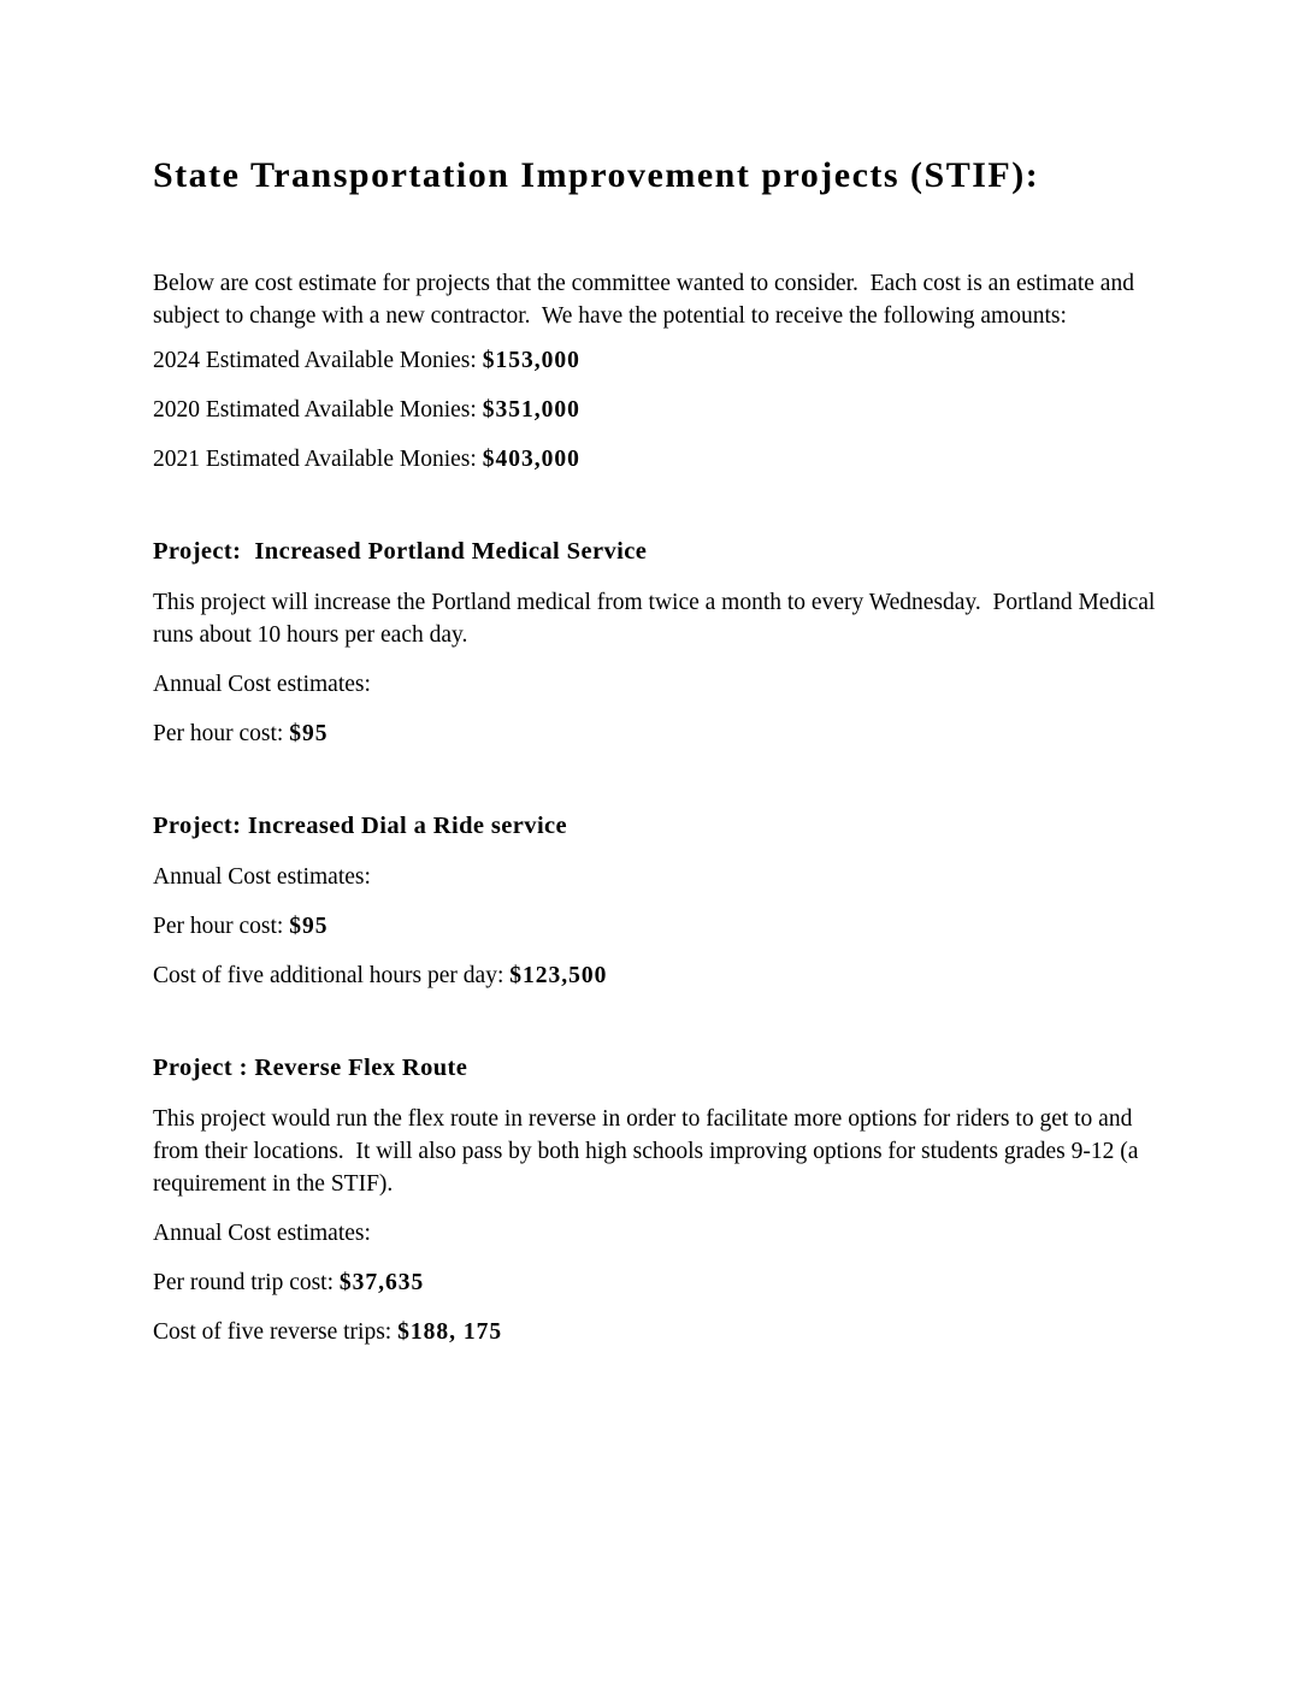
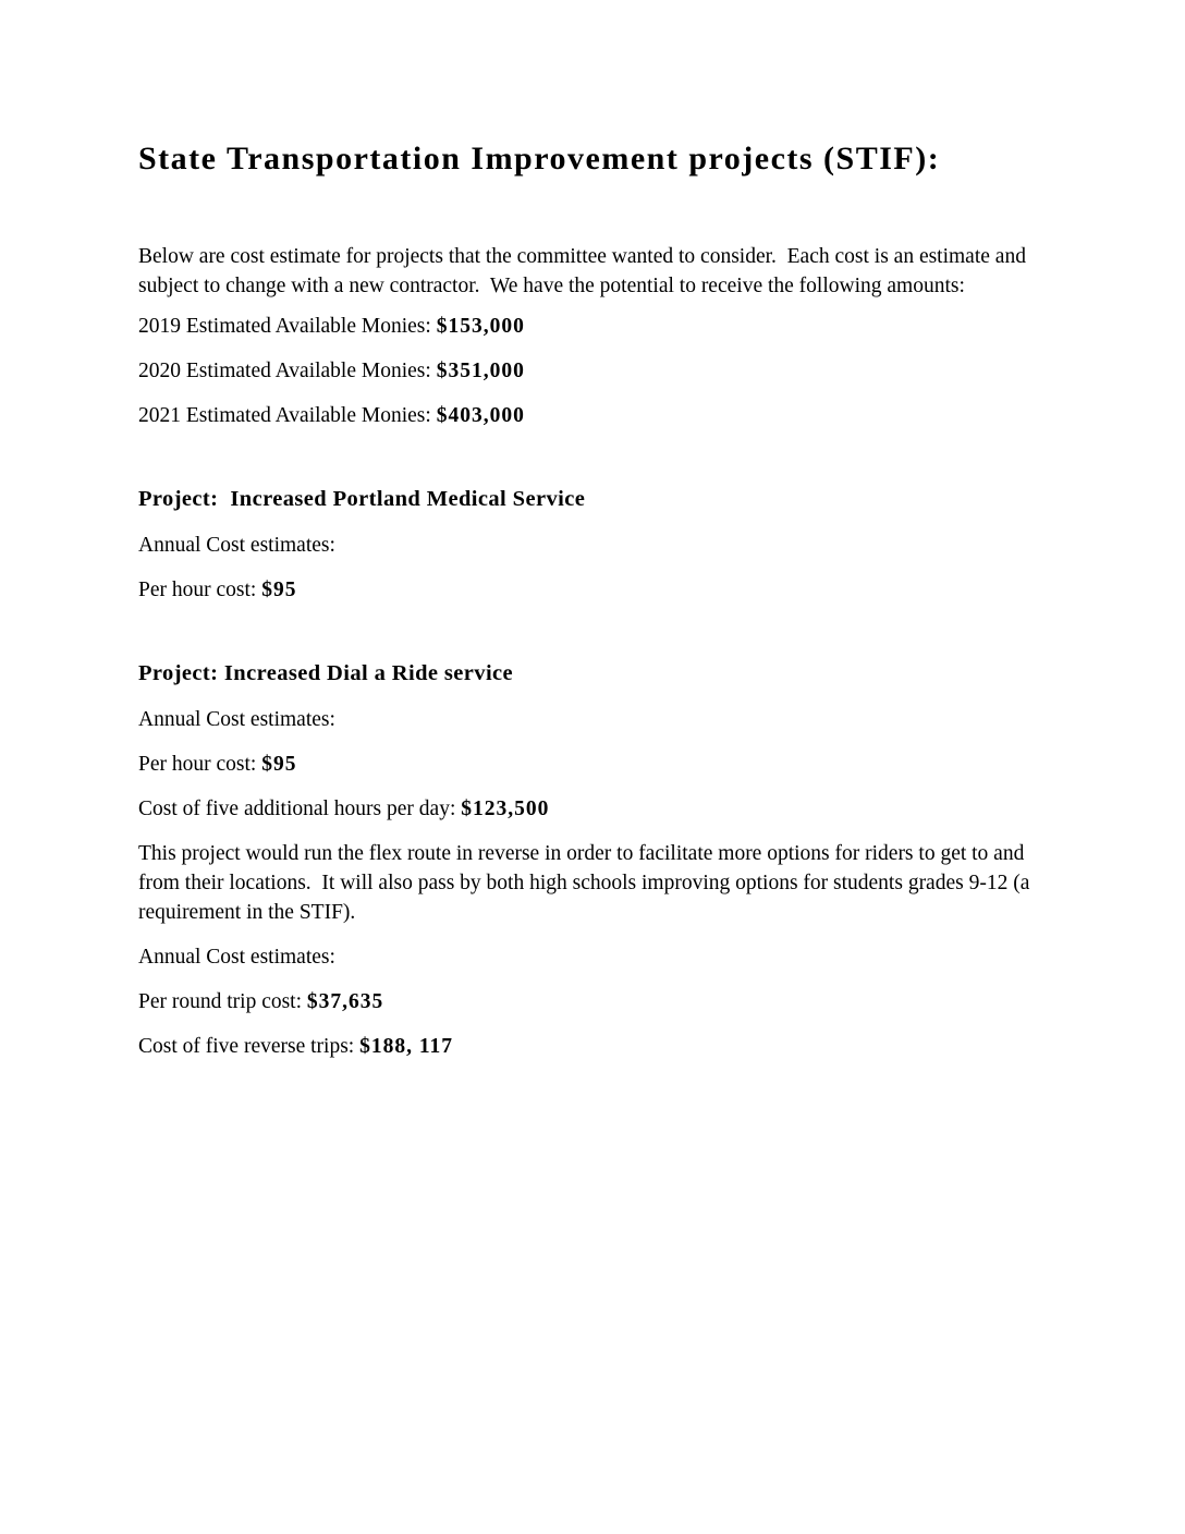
  State Transportation Improvement projects (STIF):
  Below are cost estimate for projects that the committee wanted to consider. Each cost is an estimate and subject to change with a new contractor. We have the potential to receive the following amounts:
- 2024 Estimated Available Monies: $153,000
+ 2019 Estimated Available Monies: $153,000
  2020 Estimated Available Monies: $351,000
  2021 Estimated Available Monies: $403,000
  Project: Increased Portland Medical Service
- This project will increase the Portland medical from twice a month to every Wednesday. Portland Medical runs about 10 hours per each day.
  Annual Cost estimates:
  Per hour cost: $95
  Project: Increased Dial a Ride service
  Annual Cost estimates:
  Per hour cost: $95
  Cost of five additional hours per day: $123,500
- Project : Reverse Flex Route
  This project would run the flex route in reverse in order to facilitate more options for riders to get to and from their locations. It will also pass by both high schools improving options for students grades 9-12 (a requirement in the STIF).
  Annual Cost estimates:
  Per round trip cost: $37,635
- Cost of five reverse trips: $188, 175
+ Cost of five reverse trips: $188, 117
